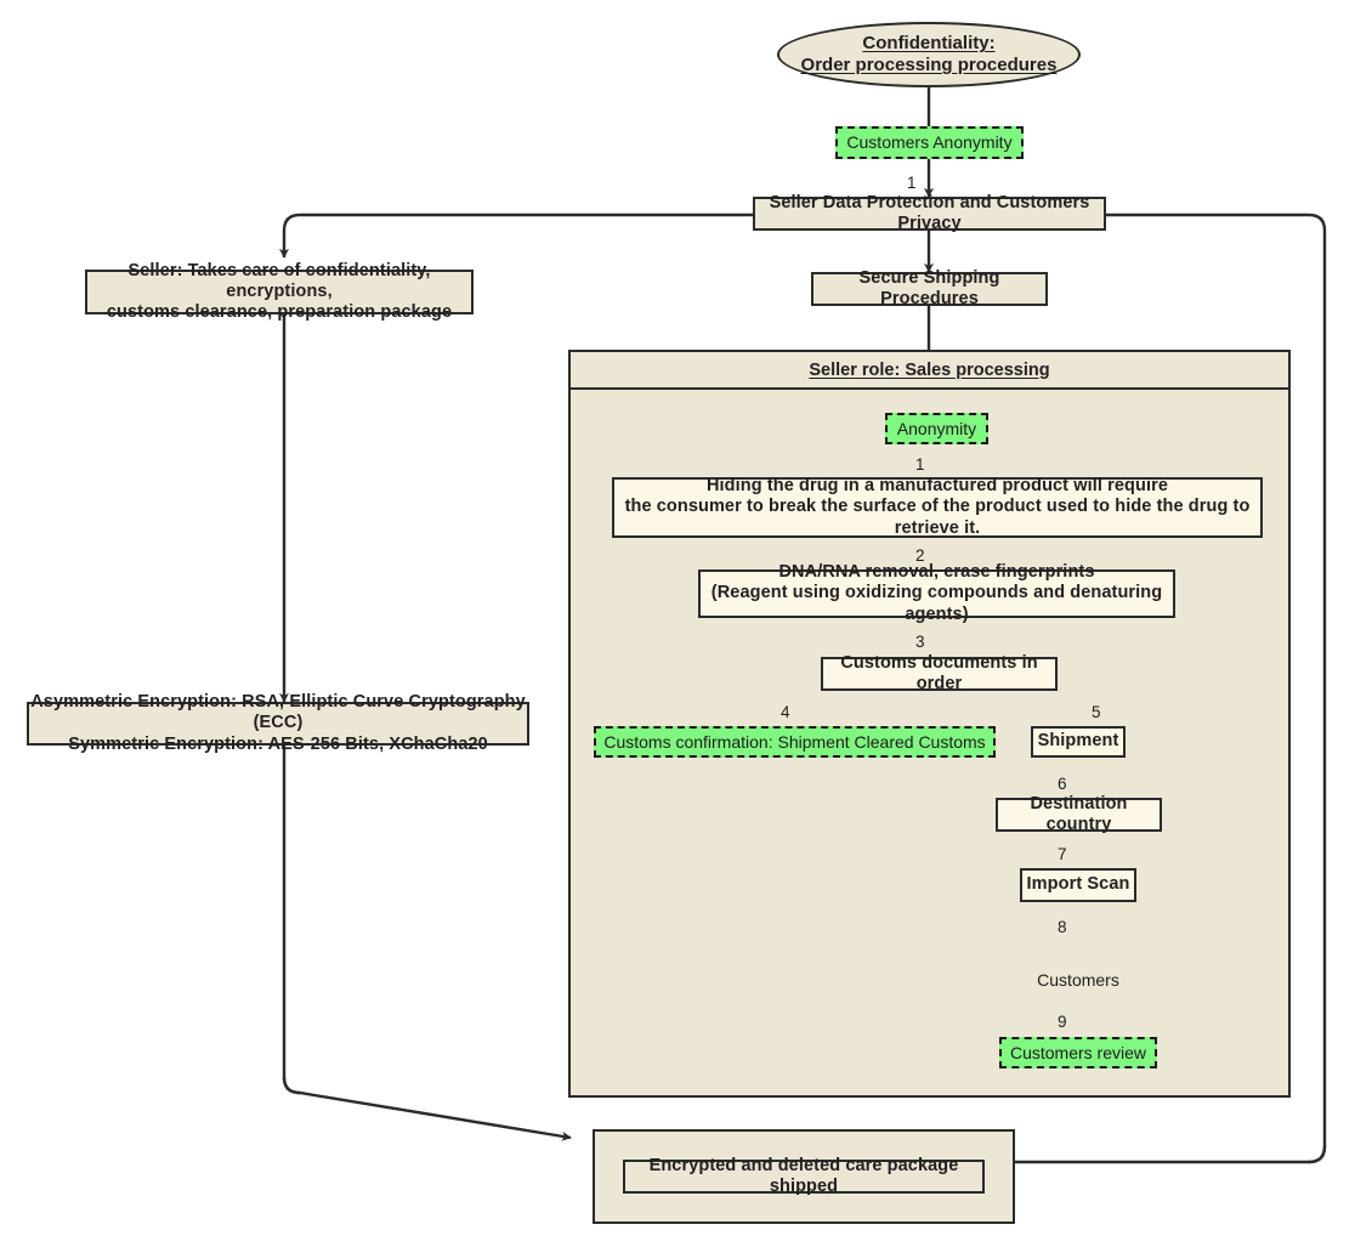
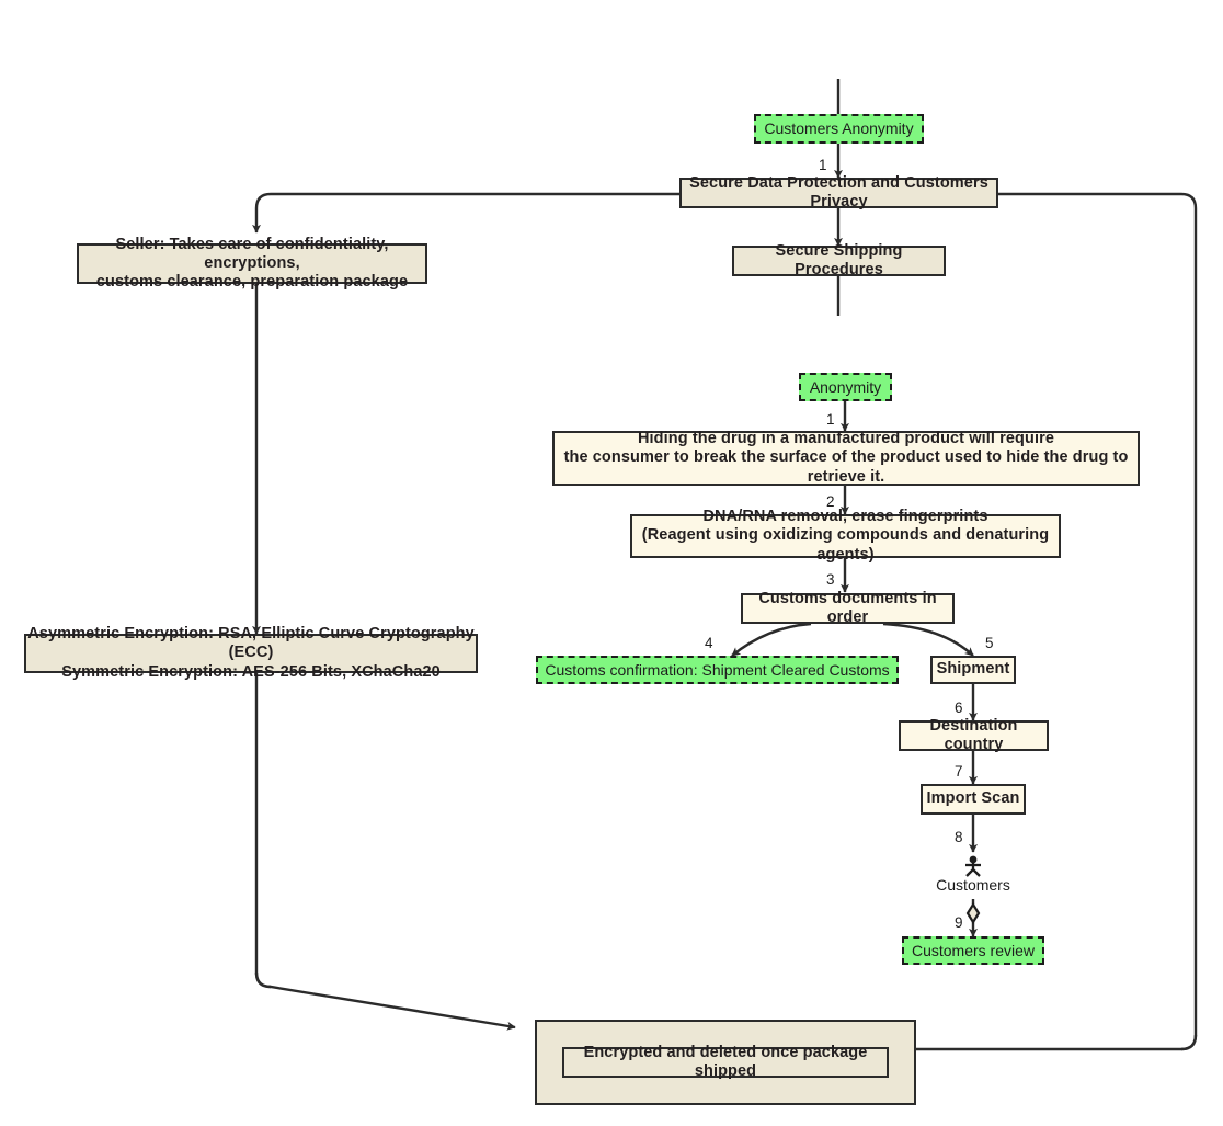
- Seller role: Sales processing
- Confidentiality:
- Order processing procedures
  Customers Anonymity
- Seller Data Protection and Customers Privacy
+ Secure Data Protection and Customers Privacy
  Seller: Takes care of confidentiality, encryptions,
  customs clearance, preparation package
  Secure Shipping Procedures
  Asymmetric Encryption: RSA, Elliptic Curve Cryptography (ECC)
  Symmetric Encryption: AES-256 Bits, XChaCha20
  Anonymity
  Hiding the drug in a manufactured product will require
  the consumer to break the surface of the product used to hide the drug to retrieve it.
  DNA/RNA removal, erase fingerprints
  (Reagent using oxidizing compounds and denaturing agents)
  Customs documents in order
  Customs confirmation: Shipment Cleared Customs
  Shipment
  Destination country
  Import Scan
  Customers
  Customers review
- Encrypted and deleted care package shipped
+ Encrypted and deleted once package shipped
  1
  1
  2
  3
  4
  5
  6
  7
  8
  9
